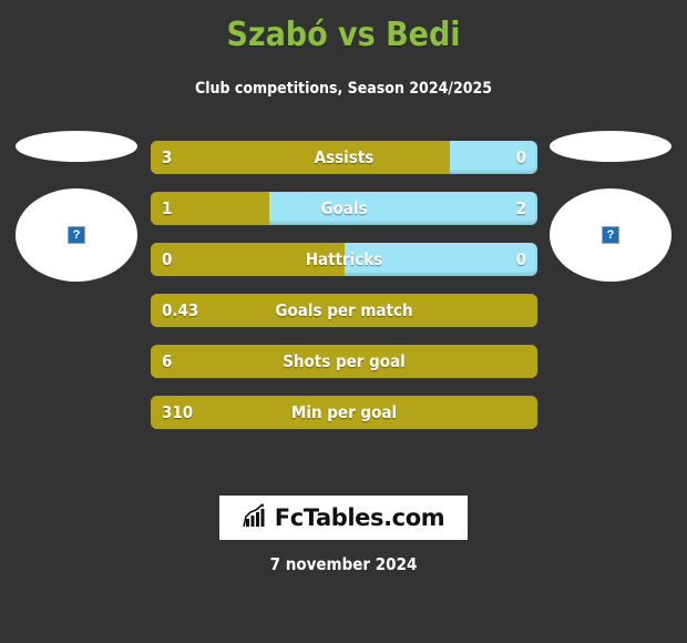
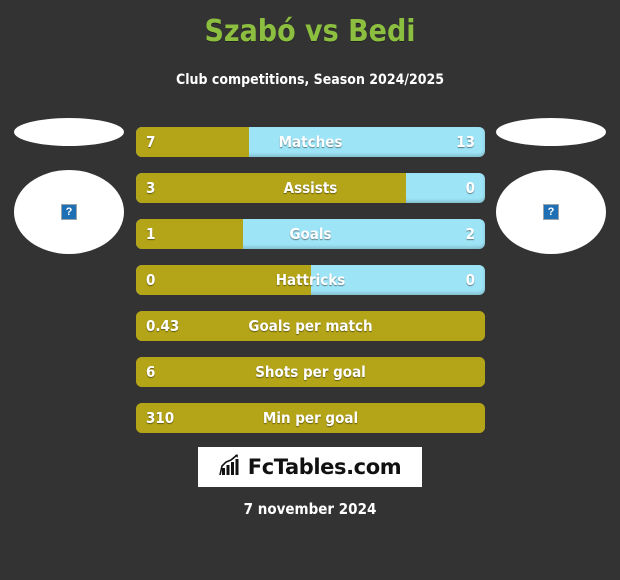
  Szabó vs Bedi
  Club competitions, Season 2024/2025
  ?
  ?
+ 7
+ Matches
+ 13
  3
  Assists
  0
  1
  Goals
  2
  0
  Hattricks
  0
  0.43
  Goals per match
  6
  Shots per goal
  310
  Min per goal
  FcTables.com
  7 november 2024
